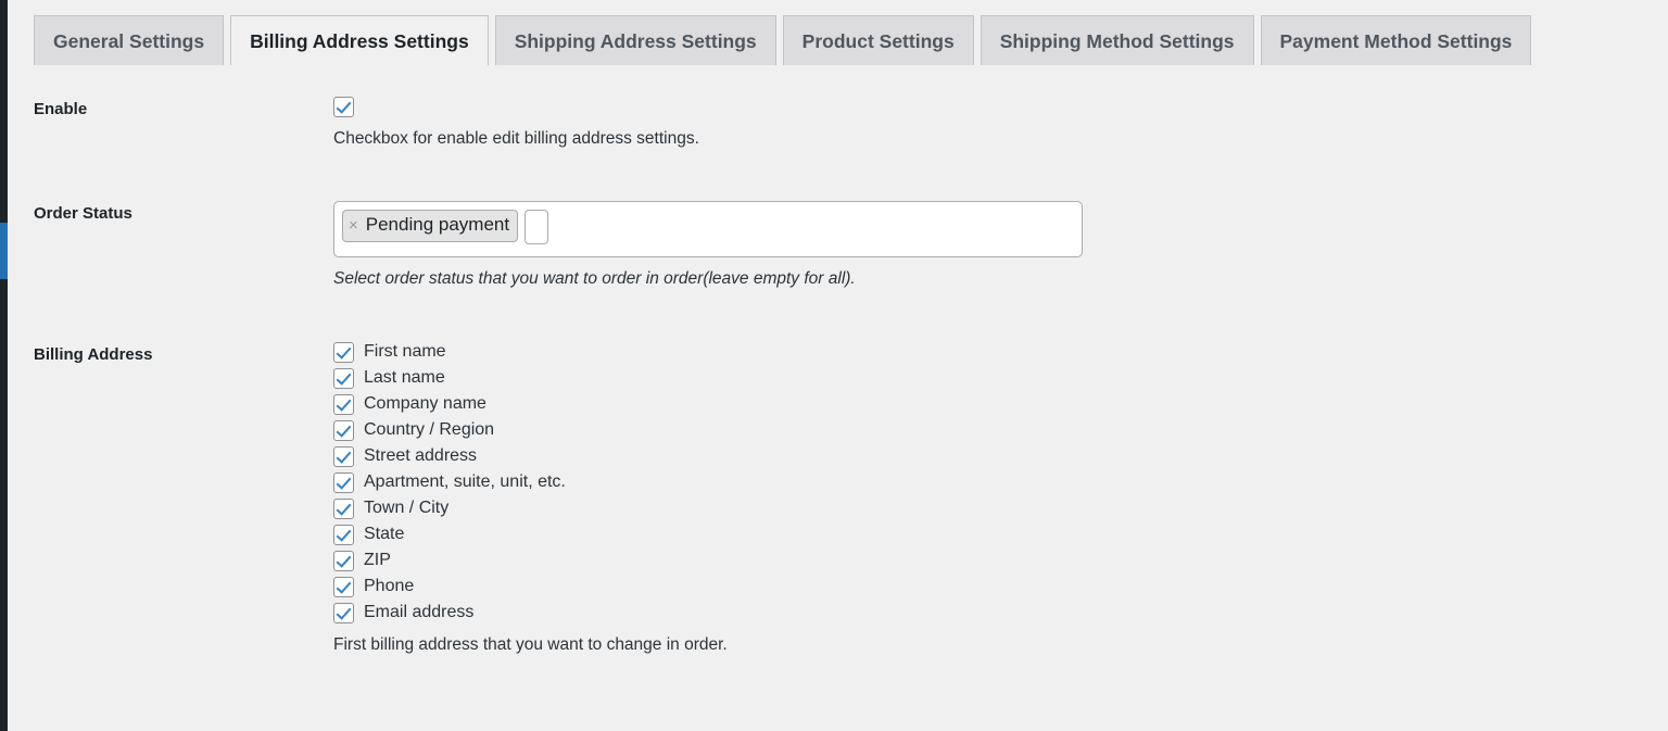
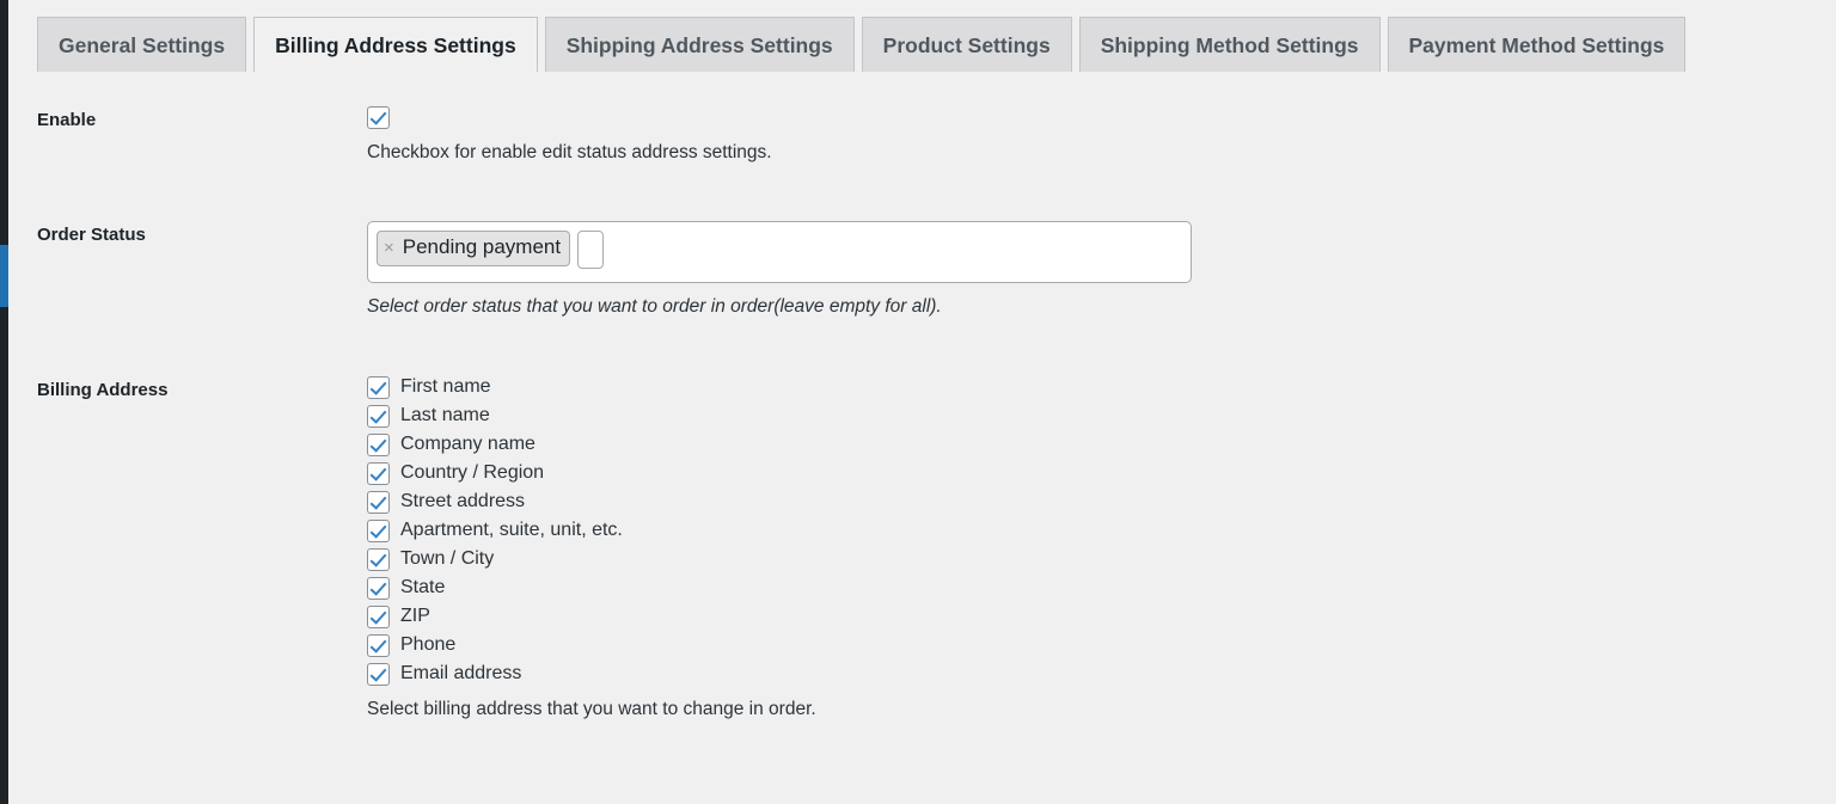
  General Settings Billing Address Settings Shipping Address Settings Product Settings Shipping Method Settings Payment Method Settings
- Enable	Checkbox for enable edit billing address settings.
+ Enable	Checkbox for enable edit status address settings.
  Order Status	× Pending payment Select order status that you want to order in order(leave empty for all).
- Billing Address	First nameLast nameCompany nameCountry / RegionStreet addressApartment, suite, unit, etc.Town / CityStateZIPPhoneEmail address First billing address that you want to change in order.
+ Billing Address	First nameLast nameCompany nameCountry / RegionStreet addressApartment, suite, unit, etc.Town / CityStateZIPPhoneEmail address Select billing address that you want to change in order.
